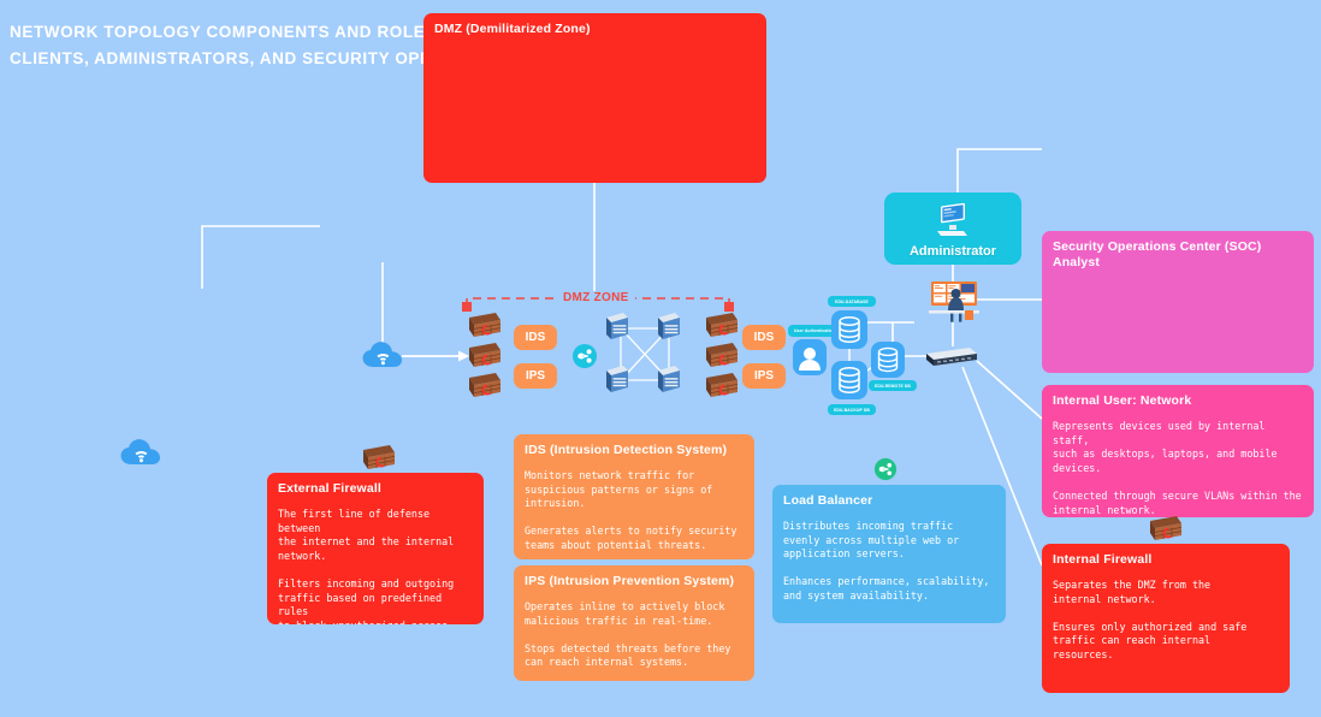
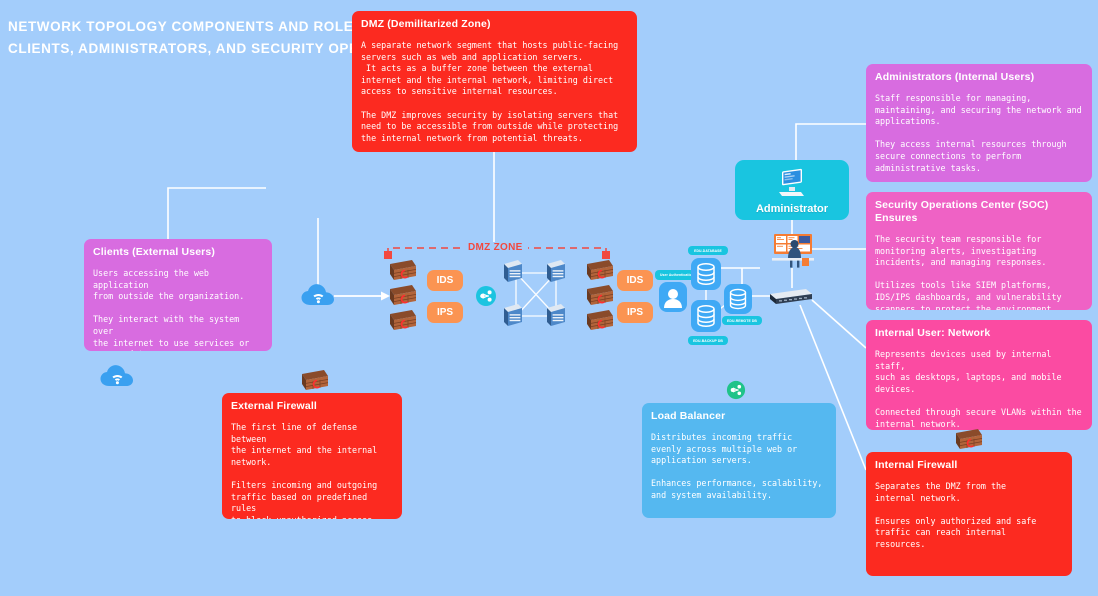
  NETWORK TOPOLOGY COMPONENTS AND ROLE
  CLIENTS, ADMINISTRATORS, AND SECURITY OP
  DMZ (Demilitarized Zone)
+ A separate network segment that hosts public-facing
+ servers such as web and application servers.
+ It acts as a buffer zone between the external
+ internet and the internal network, limiting direct
+ access to sensitive internal resources.
+ The DMZ improves security by isolating servers that
+ need to be accessible from outside while protecting
+ the internal network from potential threats.
+ Administrators (Internal Users)
+ Staff responsible for managing,
+ maintaining, and securing the network and
+ applications.
+ They access internal resources through
+ secure connections to perform
+ administrative tasks.
- Security Operations Center (SOC) Analyst
+ Security Operations Center (SOC) Ensures
+ The security team responsible for
+ monitoring alerts, investigating
+ incidents, and managing responses.
+ Utilizes tools like SIEM platforms,
+ IDS/IPS dashboards, and vulnerability
+ scanners to protect the environment.
  Internal User: Network
  Represents devices used by internal staff,
  such as desktops, laptops, and mobile
  devices.
  Connected through secure VLANs within the
  internal network.
  Internal Firewall
  Separates the DMZ from the
  internal network.
  Ensures only authorized and safe
  traffic can reach internal
  resources.
+ Clients (External Users)
+ Users accessing the web application
+ from outside the organization.
+ They interact with the system over
+ the internet to use services or
  External Firewall
  The first line of defense between
  the internet and the internal
  network.
  Filters incoming and outgoing
  traffic based on predefined rules
- IDS (Intrusion Detection System)
- Monitors network traffic for
- suspicious patterns or signs of
- intrusion.
- Generates alerts to notify security
- teams about potential threats.
- IPS (Intrusion Prevention System)
- Operates inline to actively block
- malicious traffic in real-time.
- Stops detected threats before they
- can reach internal systems.
  Load Balancer
  Distributes incoming traffic
  evenly across multiple web or
  application servers.
  Enhances performance, scalability,
  and system availability.
  Administrator
  DMZ ZONE
  IDS
  IPS
  IDS
  IPS
